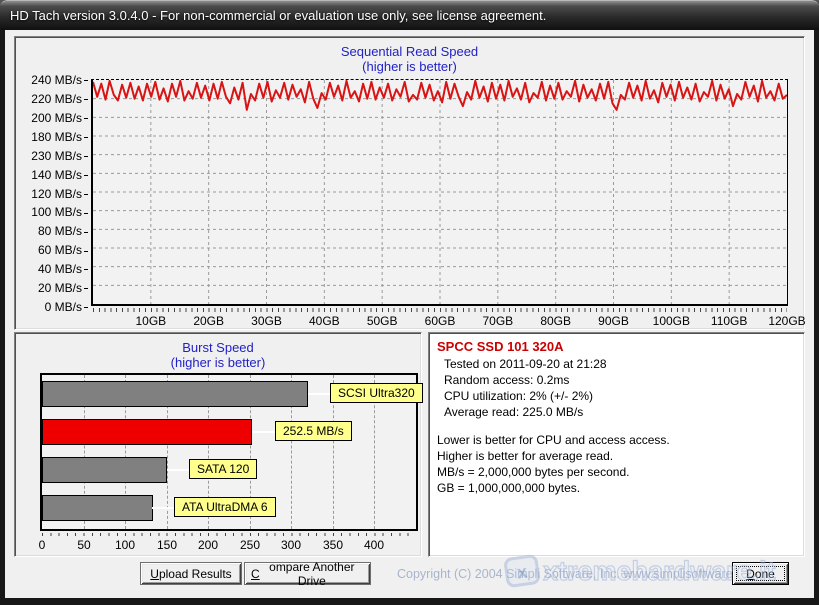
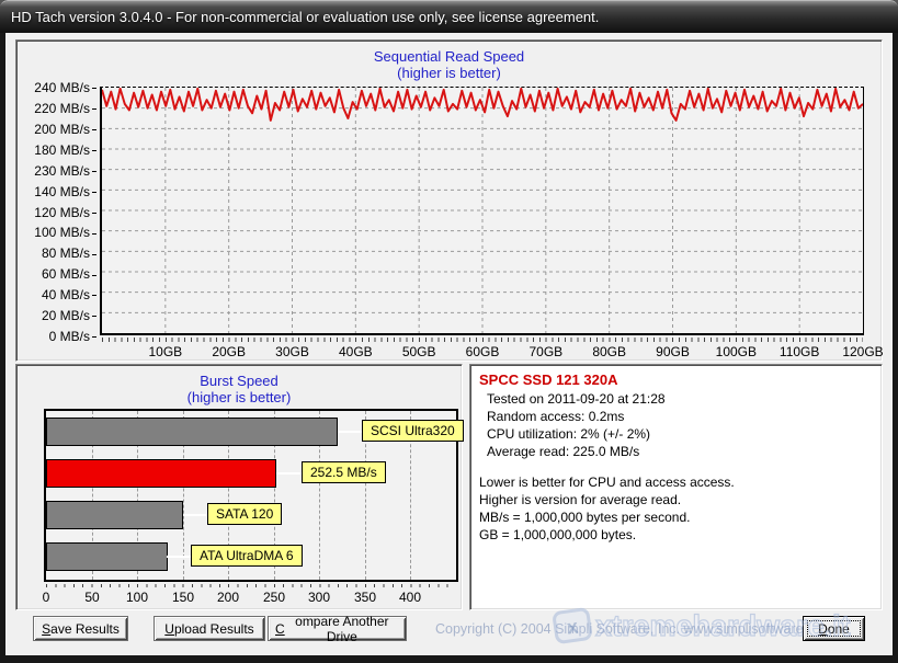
  HD Tach version 3.0.4.0 - For non-commercial or evaluation use only, see license agreement.
  Sequential Read Speed
  (higher is better)
  240 MB/s
  220 MB/s
  200 MB/s
  180 MB/s
  230 MB/s
  140 MB/s
  120 MB/s
  100 MB/s
  80 MB/s
  60 MB/s
  40 MB/s
  20 MB/s
  0 MB/s
  10GB
  20GB
  30GB
  40GB
  50GB
  60GB
  70GB
  80GB
  90GB
  100GB
  110GB
  120GB
  Burst Speed
  (higher is better)
  SCSI Ultra320
  252.5 MB/s
  SATA 120
  ATA UltraDMA 6
  0
  50
  100
  150
  200
  250
  300
  350
  400
- SPCC SSD 101 320A
+ SPCC SSD 121 320A
  Tested on 2011-09-20 at 21:28
  Random access: 0.2ms
  CPU utilization: 2% (+/- 2%)
  Average read: 225.0 MB/s
  Lower is better for CPU and access access.
- Higher is better for average read.
+ Higher is version for average read.
- MB/s = 2,000,000 bytes per second.
+ MB/s = 1,000,000 bytes per second.
  GB = 1,000,000,000 bytes.
+ S
+ ave Results
  U
  pload Results
  C
  ompare Another Drive
  Copyright (C) 2004 Simpli Software, Inc. www.simplisoftwar
  xtremehardware.it
  D
  one
